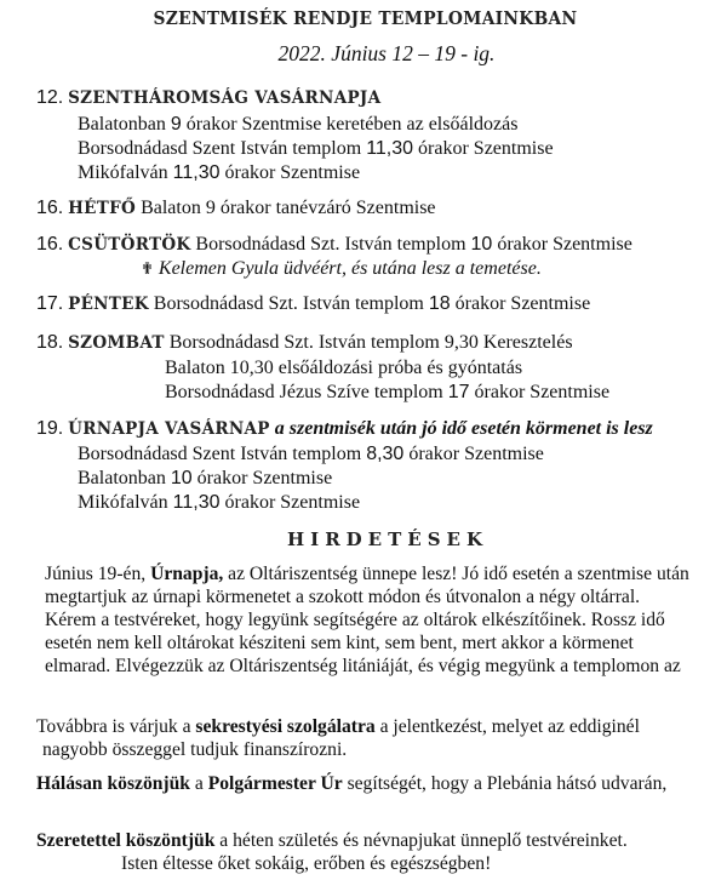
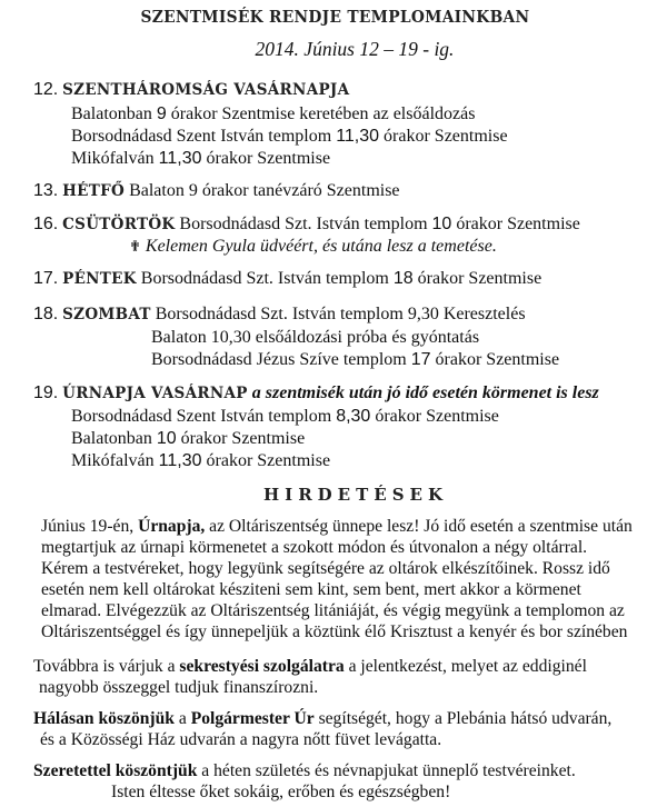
  SZENTMISÉK RENDJE TEMPLOMAINKBAN
- 2022. Június 12 – 19 - ig.
+ 2014. Június 12 – 19 - ig.
  12. SZENTHÁROMSÁG VASÁRNAPJA
  Balatonban 9 órakor Szentmise keretében az elsőáldozás
  Borsodnádasd Szent István templom 11,30 órakor Szentmise
  Mikófalván 11,30 órakor Szentmise
- 16. HÉTFŐ Balaton 9 órakor tanévzáró Szentmise
+ 13. HÉTFŐ Balaton 9 órakor tanévzáró Szentmise
  16. CSÜTÖRTÖK Borsodnádasd Szt. István templom 10 órakor Szentmise
  ✟ Kelemen Gyula üdvéért, és utána lesz a temetése.
  17. PÉNTEK Borsodnádasd Szt. István templom 18 órakor Szentmise
  18. SZOMBAT Borsodnádasd Szt. István templom 9,30 Keresztelés
  Balaton 10,30 elsőáldozási próba és gyóntatás
  Borsodnádasd Jézus Szíve templom 17 órakor Szentmise
  19. ÚRNAPJA VASÁRNAP a szentmisék után jó idő esetén körmenet is lesz
  Borsodnádasd Szent István templom 8,30 órakor Szentmise
  Balatonban 10 órakor Szentmise
  Mikófalván 11,30 órakor Szentmise
  HIRDETÉSEK
  Június 19-én, Úrnapja, az Oltáriszentség ünnepe lesz! Jó idő esetén a szentmise után
  megtartjuk az úrnapi körmenetet a szokott módon és útvonalon a négy oltárral.
  Kérem a testvéreket, hogy legyünk segítségére az oltárok elkészítőinek. Rossz idő
  esetén nem kell oltárokat késziteni sem kint, sem bent, mert akkor a körmenet
  elmarad. Elvégezzük az Oltáriszentség litániáját, és végig megyünk a templomon az
+ Oltáriszentséggel és így ünnepeljük a köztünk élő Krisztust a kenyér és bor színében
  Továbbra is várjuk a sekrestyési szolgálatra a jelentkezést, melyet az eddiginél
  nagyobb összeggel tudjuk finanszírozni.
  Hálásan köszönjük a Polgármester Úr segítségét, hogy a Plebánia hátsó udvarán,
+ és a Közösségi Ház udvarán a nagyra nőtt füvet levágatta.
  Szeretettel köszöntjük a héten születés és névnapjukat ünneplő testvéreinket.
  Isten éltesse őket sokáig, erőben és egészségben!
